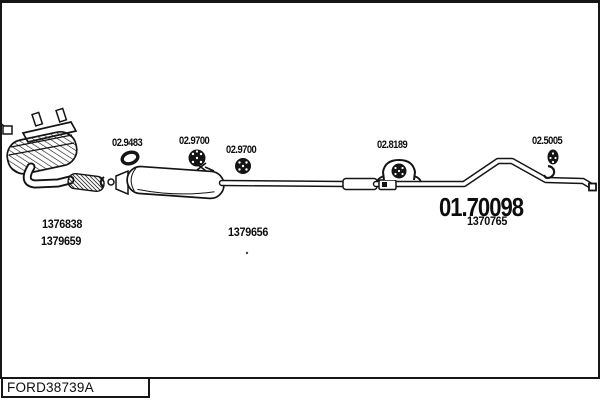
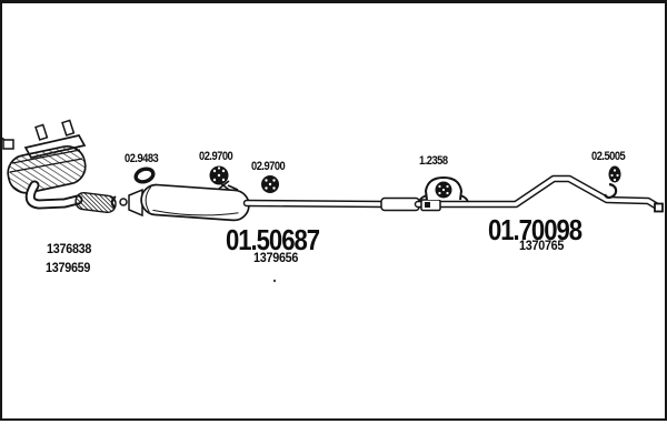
  02.9483
  02.9700
  02.9700
- 02.8189
+ 1.2358
  02.5005
+ 01.50687
  01.70098
  1376838
  1379659
  1379656
  1370765
- FORD38739A
